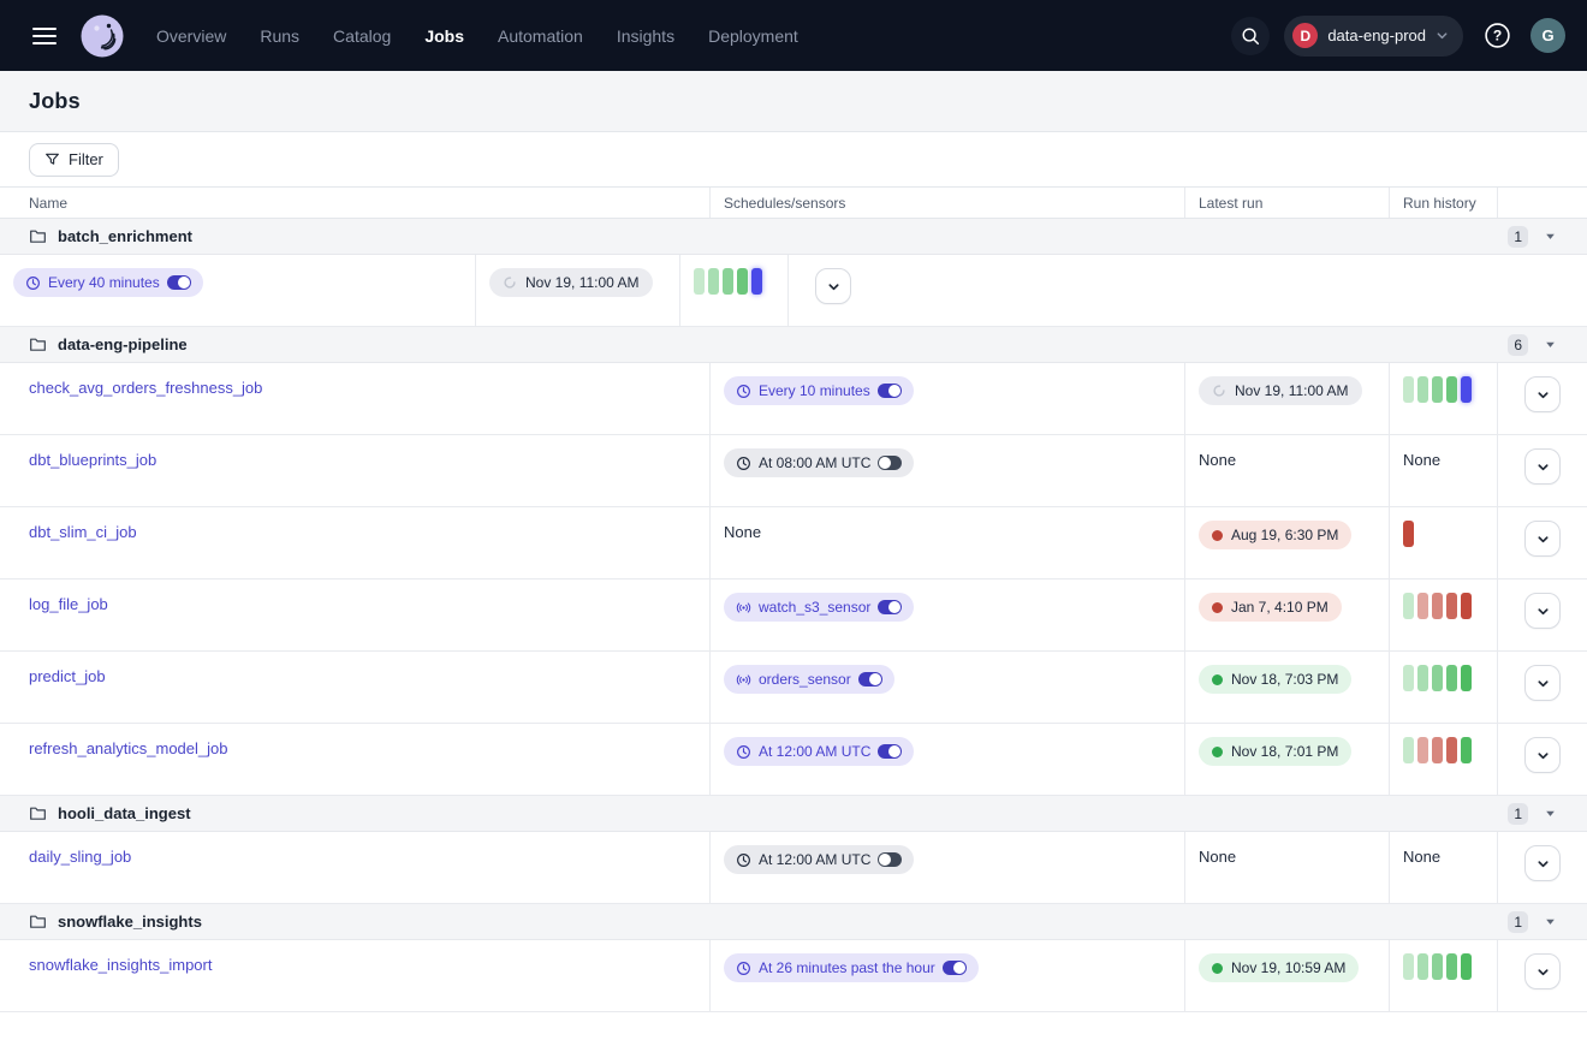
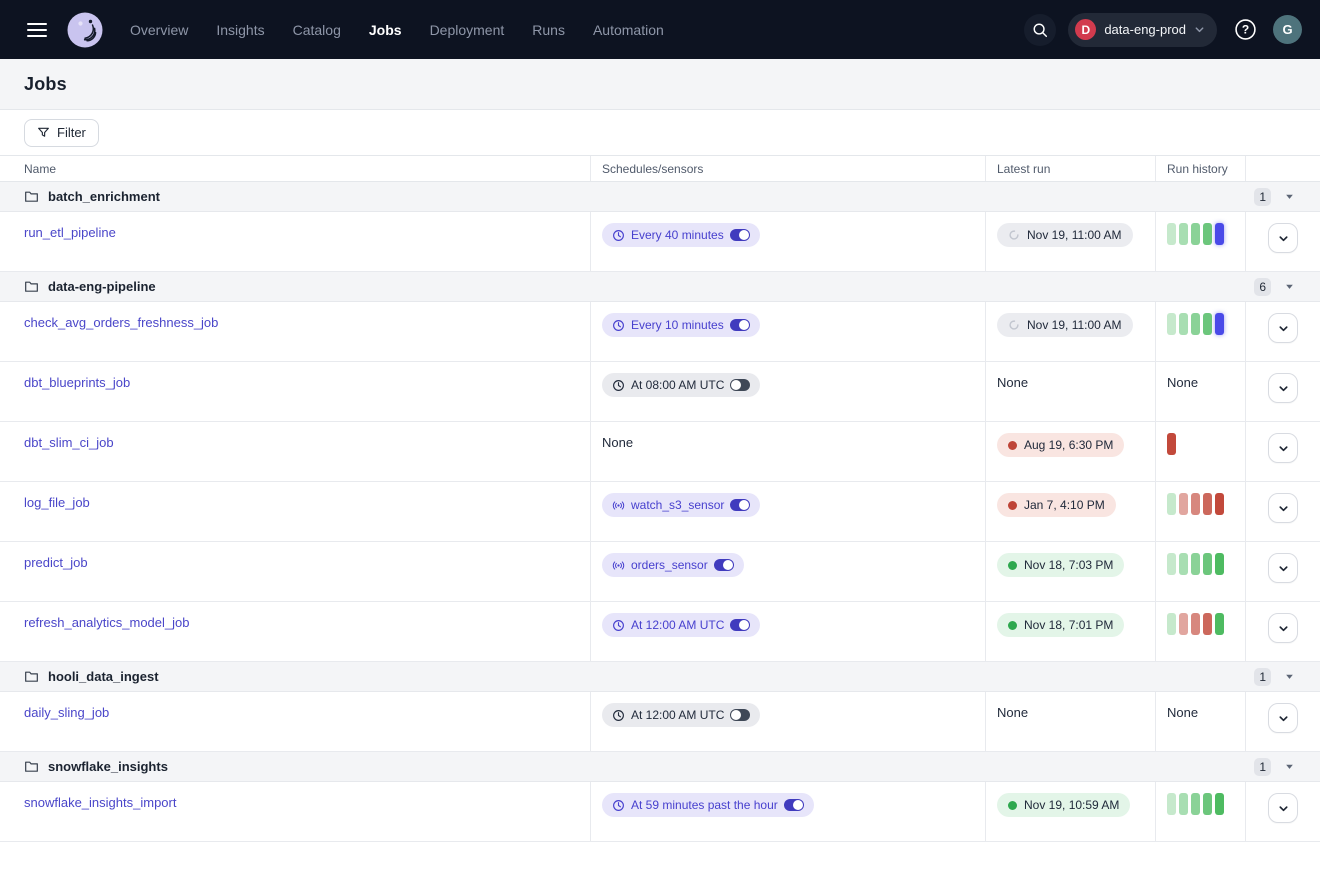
  Overview
- Runs
+ Insights
  Catalog
  Jobs
- Automation
+ Deployment
- Insights
+ Runs
- Deployment
+ Automation
  D
  data-eng-prod
  ?
  G
  Jobs
  Filter
  Name
  Schedules/sensors
  Latest run
  Run history
  batch_enrichment
  1
+ run_etl_pipeline
  Every 40 minutes
  Nov 19, 11:00 AM
  data-eng-pipeline
  6
  check_avg_orders_freshness_job
  Every 10 minutes
  Nov 19, 11:00 AM
  dbt_blueprints_job
  At 08:00 AM UTC
  None
  None
  dbt_slim_ci_job
  None
  Aug 19, 6:30 PM
  log_file_job
  watch_s3_sensor
  Jan 7, 4:10 PM
  predict_job
  orders_sensor
  Nov 18, 7:03 PM
  refresh_analytics_model_job
  At 12:00 AM UTC
  Nov 18, 7:01 PM
  hooli_data_ingest
  1
  daily_sling_job
  At 12:00 AM UTC
  None
  None
  snowflake_insights
  1
  snowflake_insights_import
- At 26 minutes past the hour
+ At 59 minutes past the hour
  Nov 19, 10:59 AM
